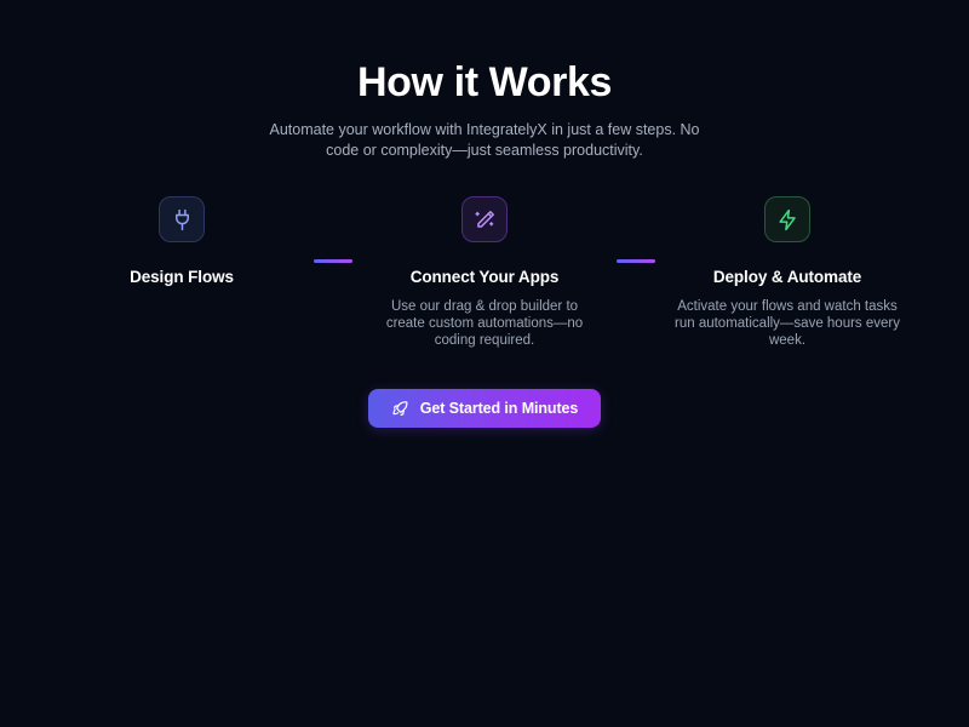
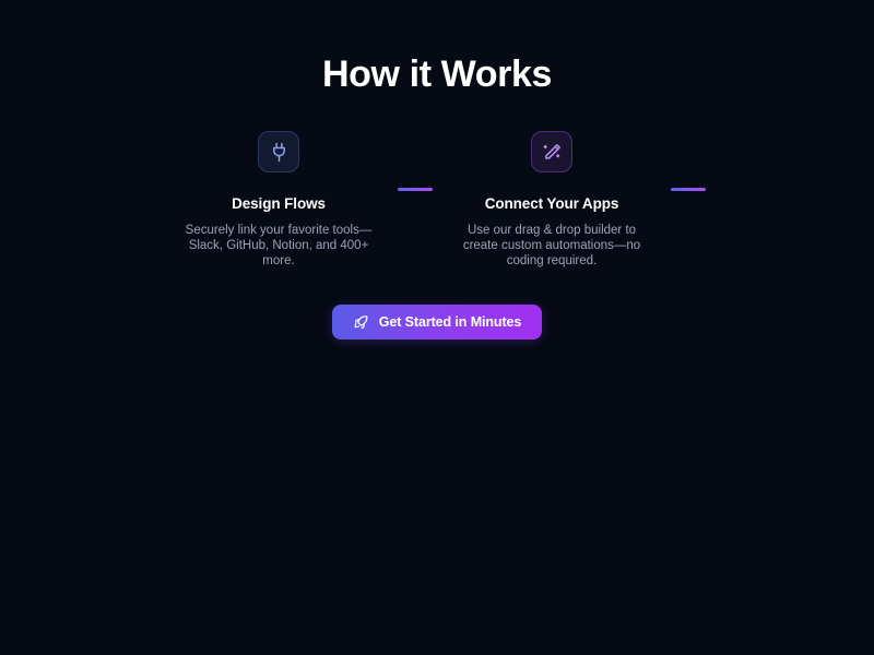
  How it Works
- Automate your workflow with IntegratelyX in just a few steps. No code or complexity—just seamless productivity.
  Design Flows
+ Securely link your favorite tools—Slack, GitHub, Notion, and 400+ more.
  Connect Your Apps
  Use our drag & drop builder to create custom automations—no coding required.
- Deploy & Automate
- Activate your flows and watch tasks run automatically—save hours every week.
  Get Started in Minutes
